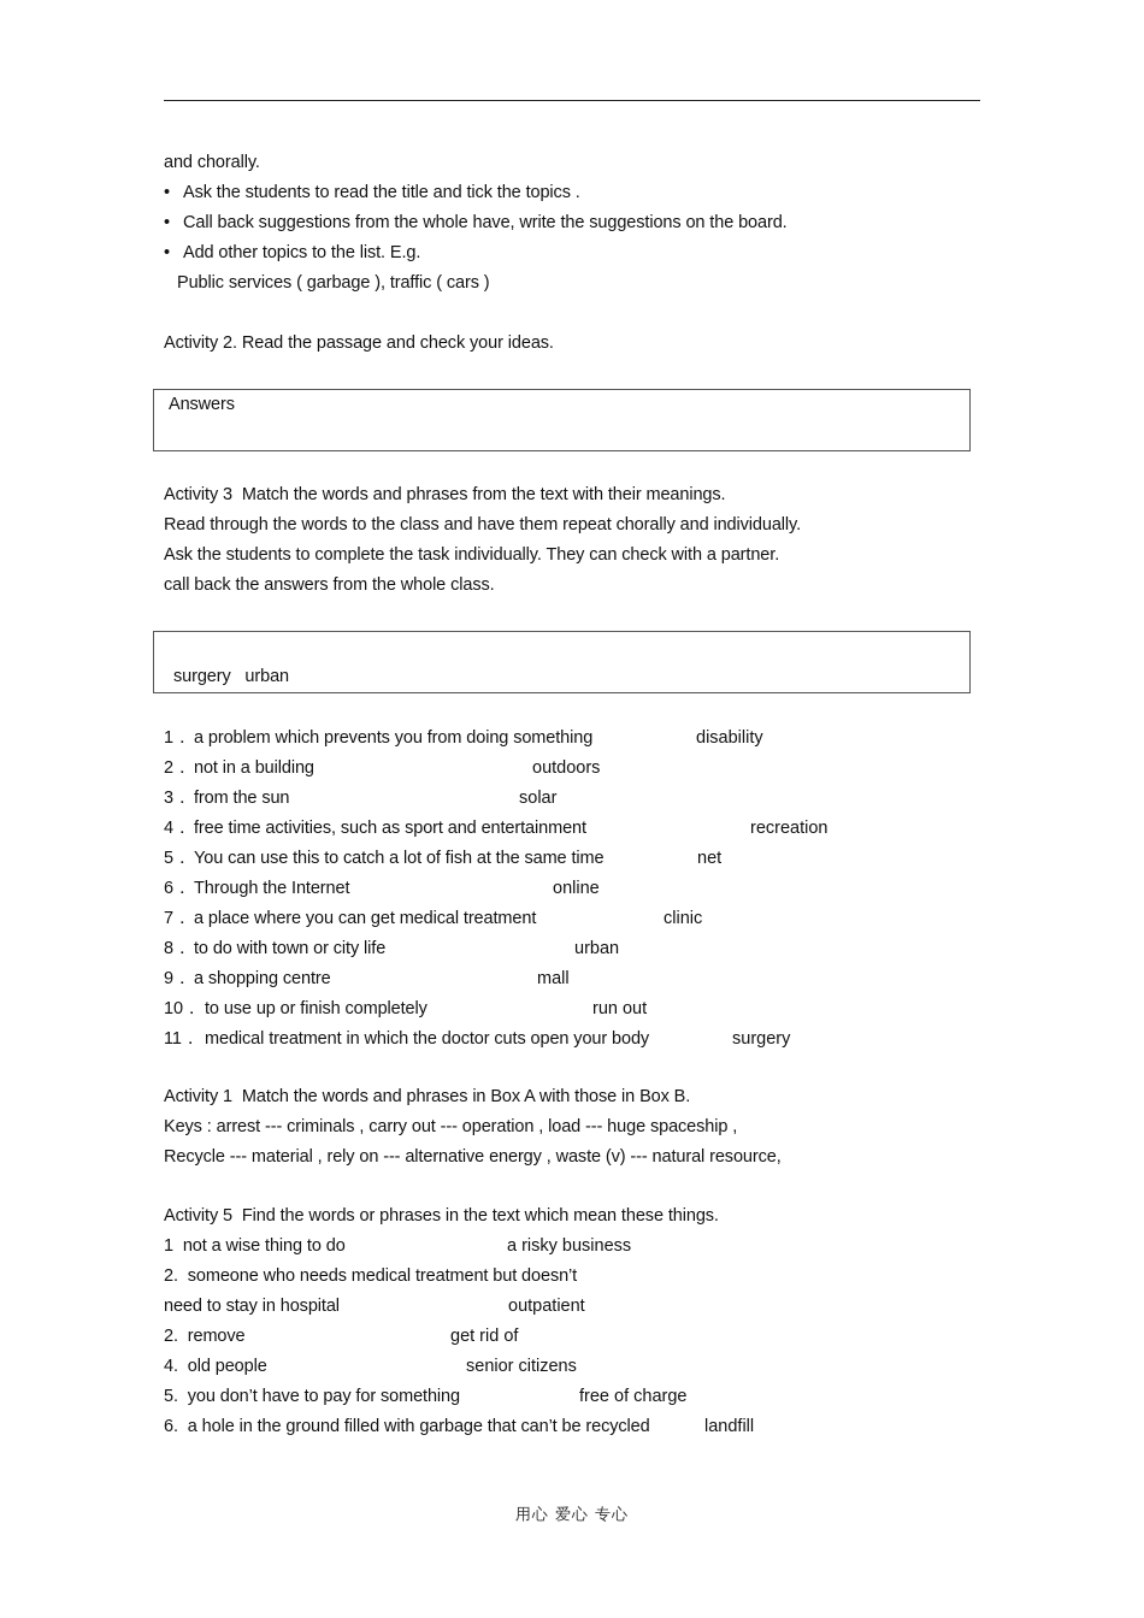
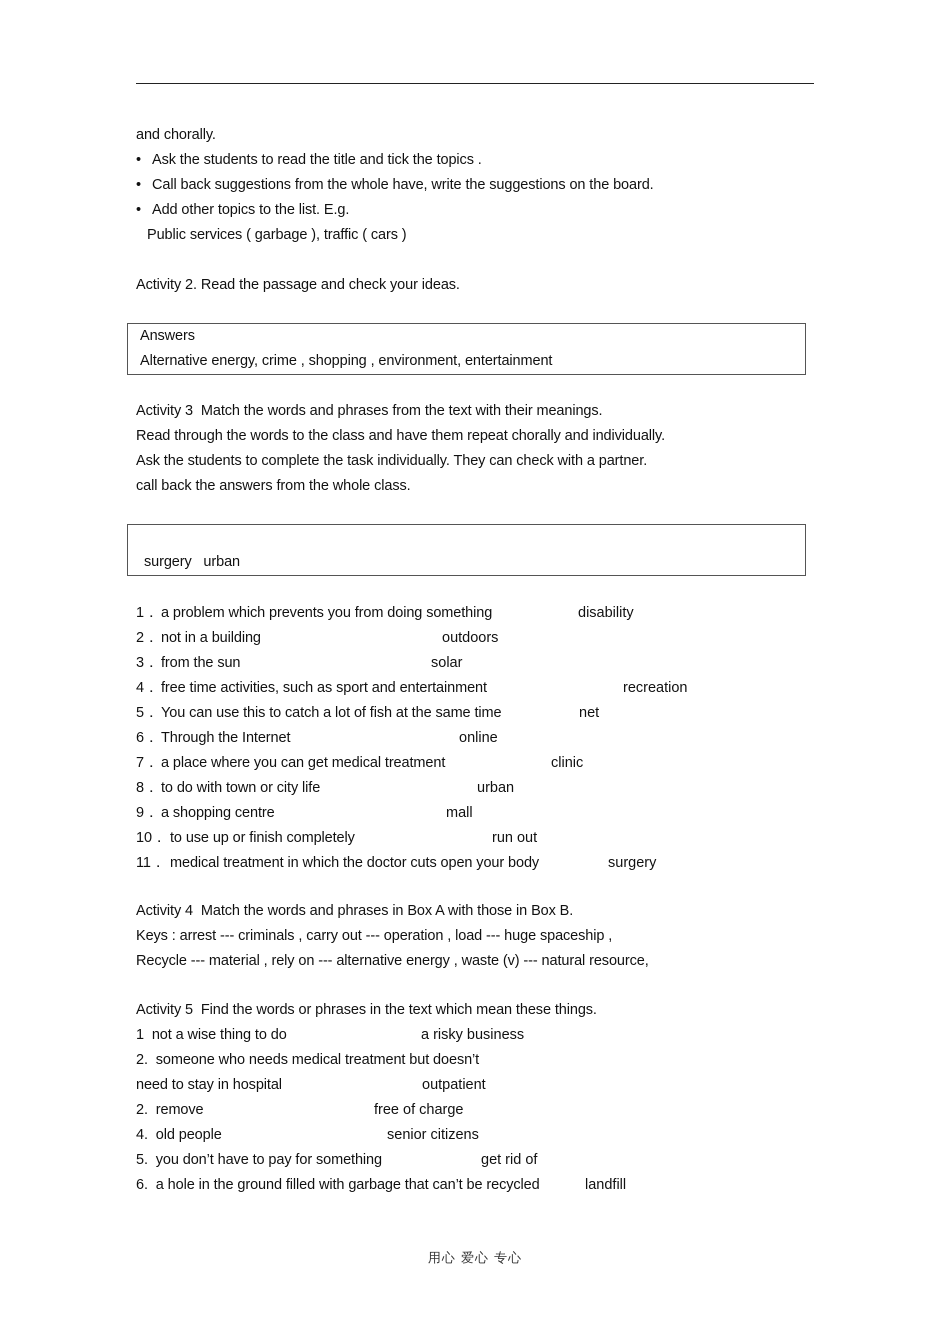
  and chorally.
  Ask the students to read the title and tick the topics .
  Call back suggestions from the whole have, write the suggestions on the board.
  Add other topics to the list. E.g.
  Public services ( garbage ), traffic ( cars )
  Activity 2. Read the passage and check your ideas.
  Answers
+ Alternative energy, crime , shopping , environment, entertainment
  Activity 3 Match the words and phrases from the text with their meanings.
  Read through the words to the class and have them repeat chorally and individually.
  Ask the students to complete the task individually. They can check with a partner.
  call back the answers from the whole class.
  surgery urban
  1． a problem which prevents you from doing something
  disability
  2． not in a building
  outdoors
  3． from the sun
  solar
  4． free time activities, such as sport and entertainment
  recreation
  5． You can use this to catch a lot of fish at the same time
  net
  6． Through the Internet
  online
  7． a place where you can get medical treatment
  clinic
  8． to do with town or city life
  urban
  9． a shopping centre
  mall
  10． to use up or finish completely
  run out
  11． medical treatment in which the doctor cuts open your body
  surgery
- Activity 1 Match the words and phrases in Box A with those in Box B.
+ Activity 4 Match the words and phrases in Box A with those in Box B.
  Keys : arrest --- criminals , carry out --- operation , load --- huge spaceship ,
  Recycle --- material , rely on --- alternative energy , waste (v) --- natural resource,
  Activity 5 Find the words or phrases in the text which mean these things.
  1 not a wise thing to do
  a risky business
  2. someone who needs medical treatment but doesn’t
  need to stay in hospital
  outpatient
  2. remove
- get rid of
+ free of charge
  4. old people
  senior citizens
  5. you don’t have to pay for something
- free of charge
+ get rid of
  6. a hole in the ground filled with garbage that can’t be recycled
  landfill
  用心 爱心 专心
